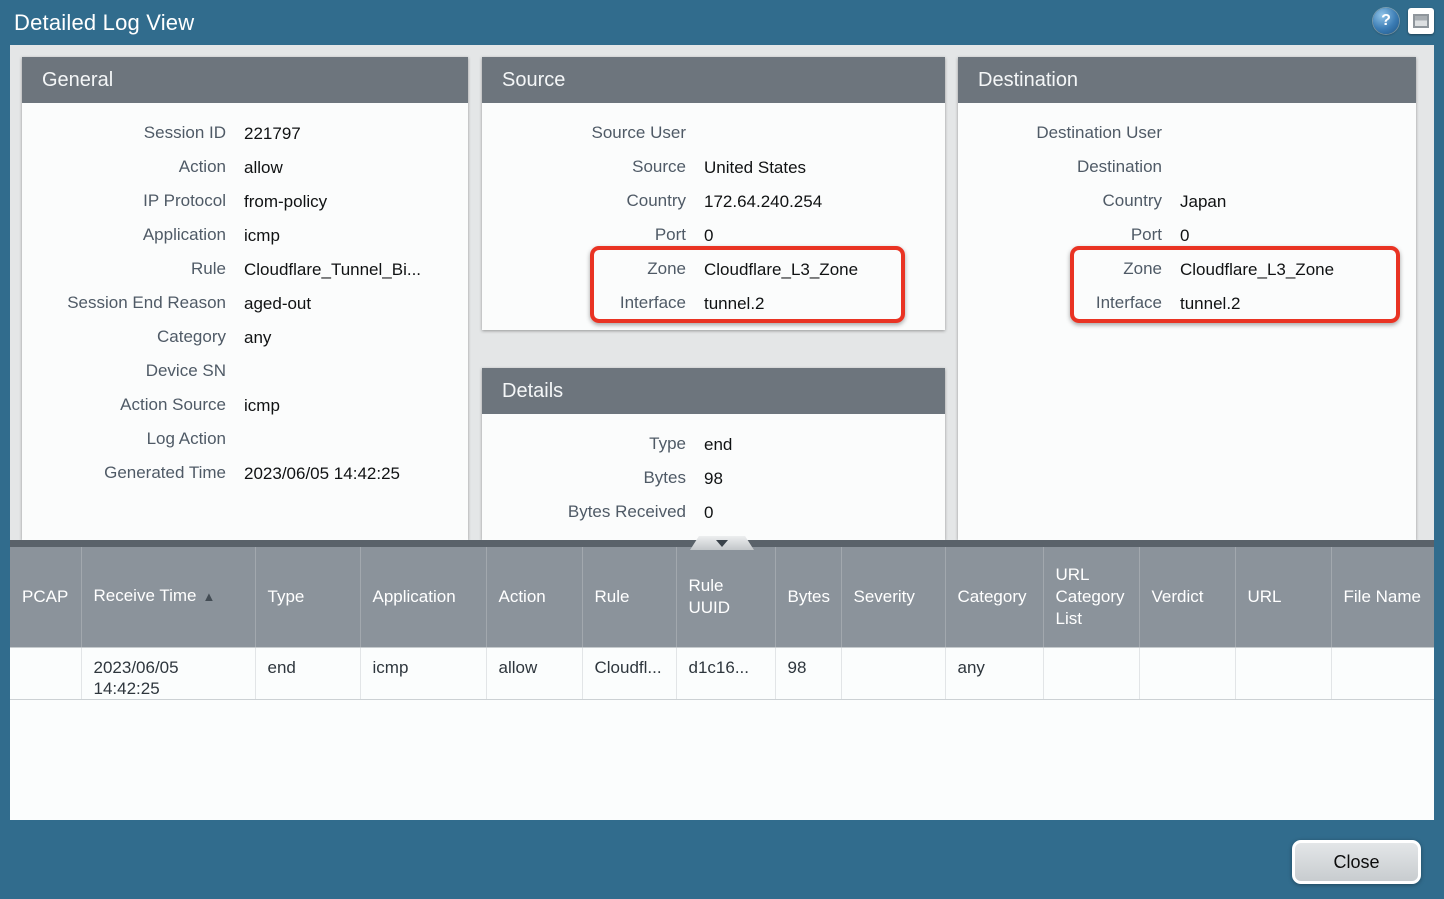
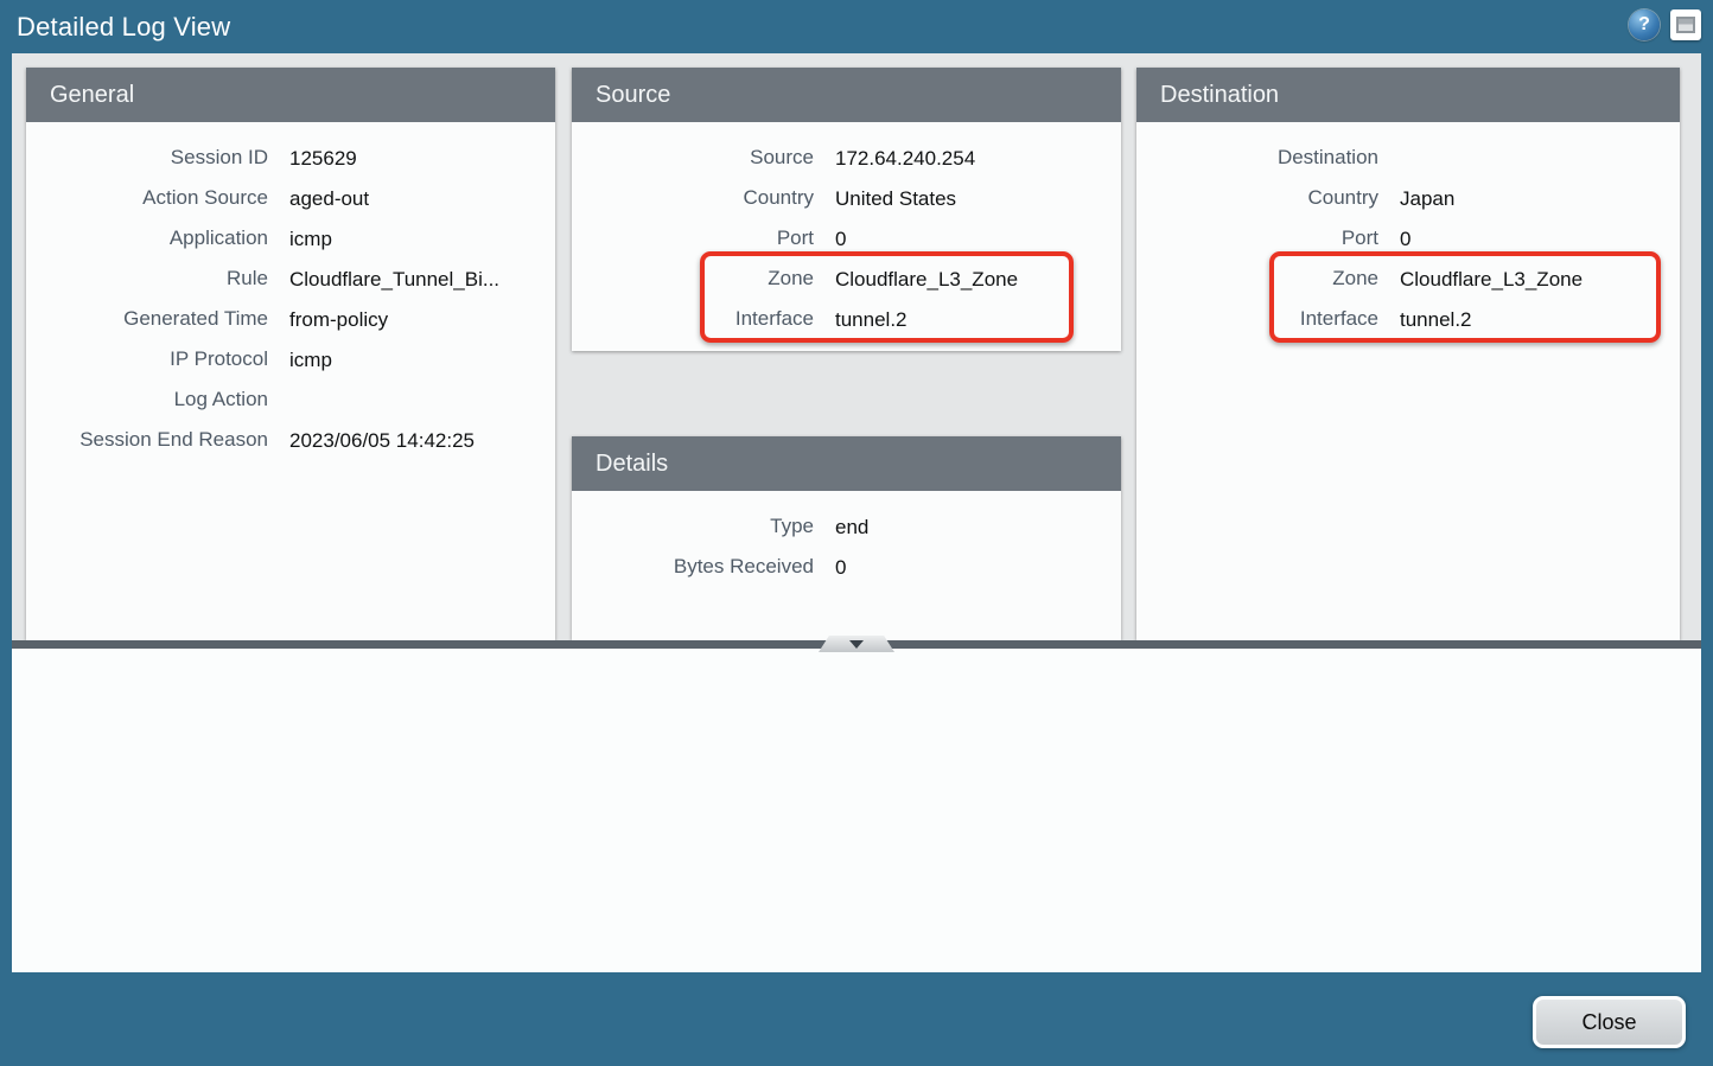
  Detailed Log View
  ?
  General
  Session ID
- 221797
+ 125629
- Action
- allow
- IP Protocol
+ Action Source
- from-policy
+ aged-out
  Application
  icmp
  Rule
  Cloudflare_Tunnel_Bi...
- Session End Reason
+ Generated Time
- aged-out
+ from-policy
- Category
- any
- Device SN
- Action Source
+ IP Protocol
  icmp
  Log Action
- Generated Time
+ Session End Reason
  2023/06/05 14:42:25
  Source
- Source User
  Source
- United States
+ 172.64.240.254
  Country
- 172.64.240.254
+ United States
  Port
  0
  Zone
  Cloudflare_L3_Zone
  Interface
  tunnel.2
  Details
  Type
  end
- Bytes
- 98
  Bytes Received
  0
  Destination
- Destination User
  Destination
  Country
  Japan
  Port
  0
  Zone
  Cloudflare_L3_Zone
  Interface
  tunnel.2
- PCAP	Receive Time ▲	Type	Application	Action	Rule	Rule UUID	Bytes	Severity	Category	URL Category List	Verdict	URL	File Name
- 	2023/06/05 14:42:25	end	icmp	allow	Cloudfl...	d1c16...	98		any
  Close
